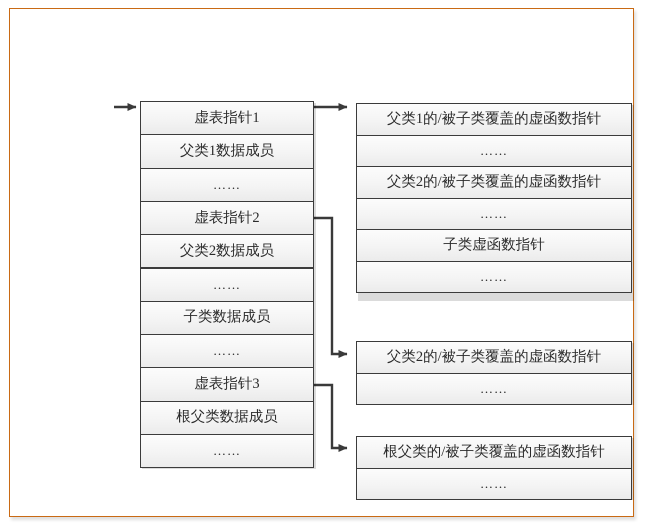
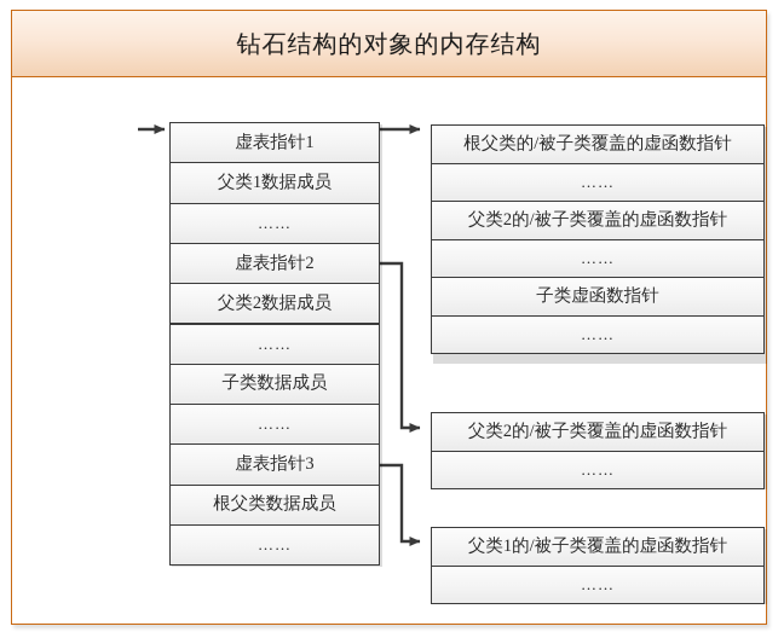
+ 钻石结构的对象的内存结构
  虚表指针1
  父类1数据成员
  ……
  虚表指针2
  父类2数据成员
  ……
  子类数据成员
  ……
  虚表指针3
  根父类数据成员
  ……
- 父类1的/被子类覆盖的虚函数指针
+ 根父类的/被子类覆盖的虚函数指针
  ……
  父类2的/被子类覆盖的虚函数指针
  ……
  子类虚函数指针
  ……
  父类2的/被子类覆盖的虚函数指针
  ……
- 根父类的/被子类覆盖的虚函数指针
+ 父类1的/被子类覆盖的虚函数指针
  ……
